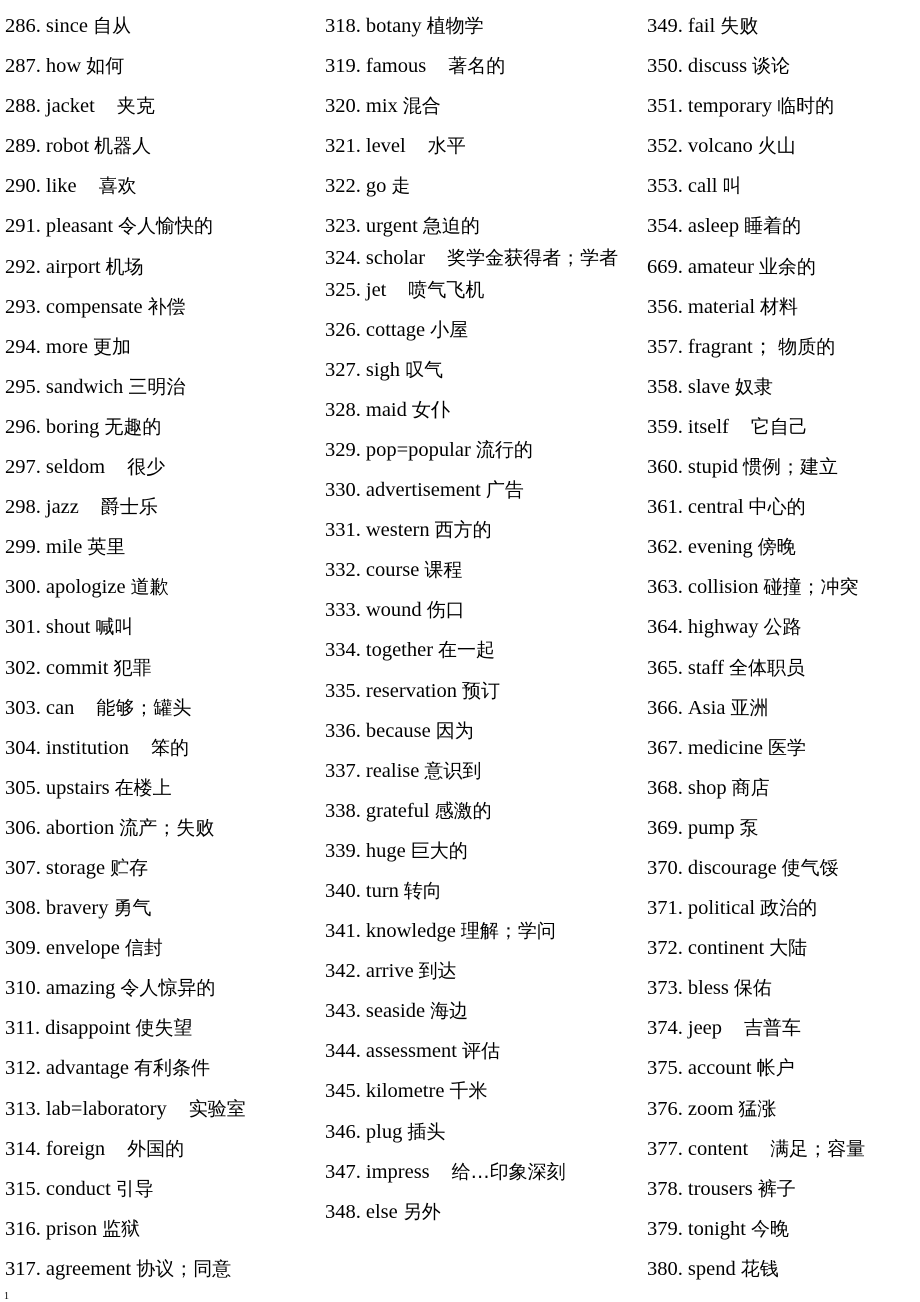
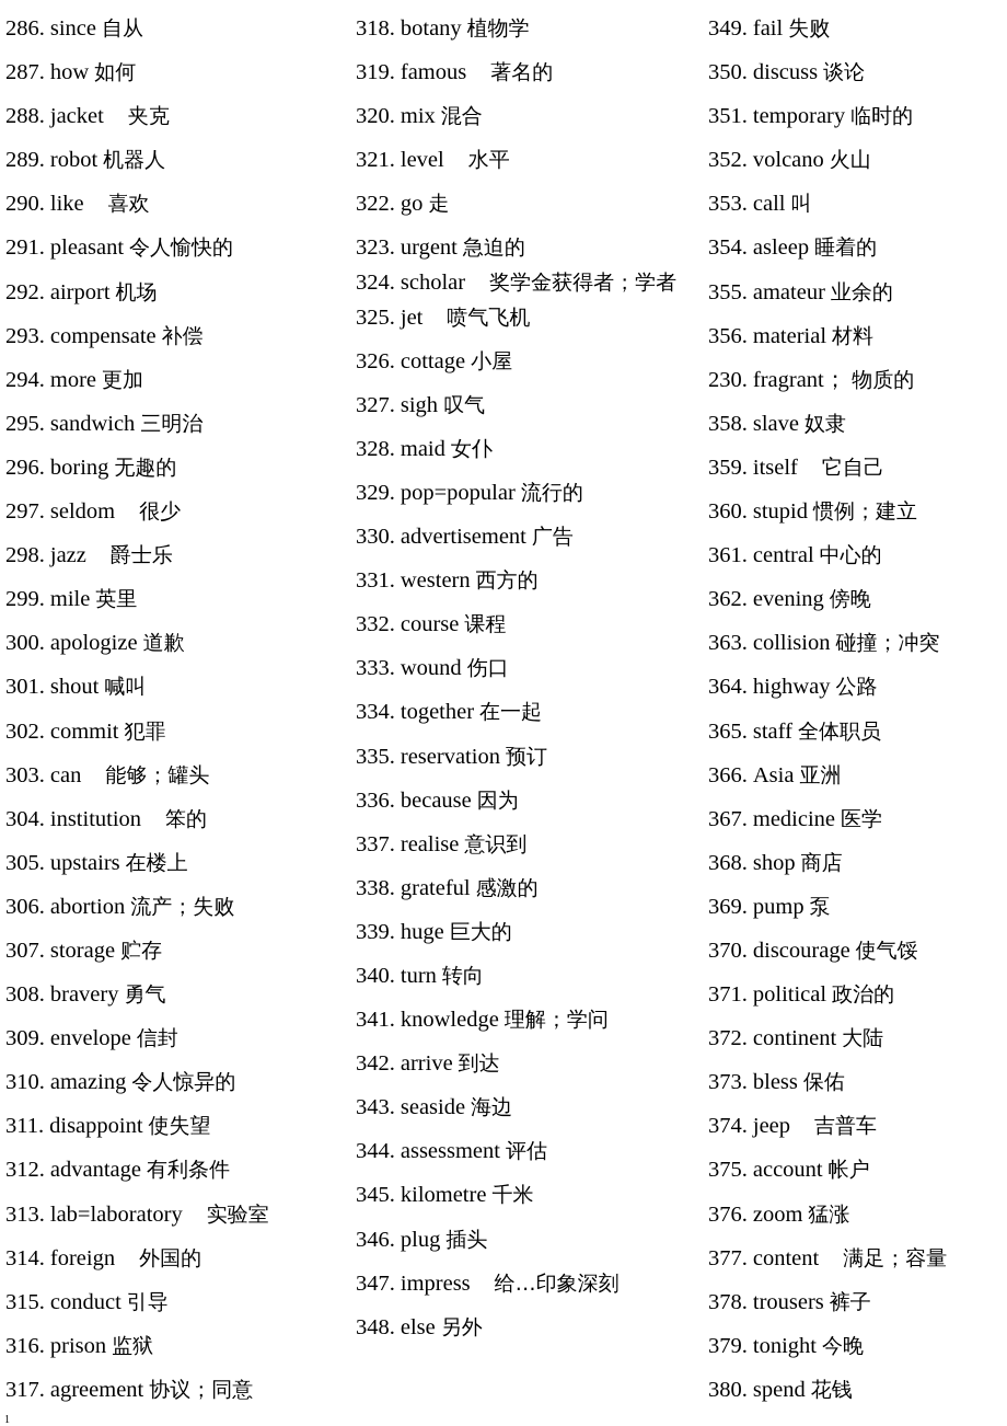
  286.
  since 自从
  287.
  how 如何
  288.
  jacket 夹克
  289.
  robot 机器人
  290.
  like 喜欢
  291.
  pleasant 令人愉快的
  292.
  airport 机场
  293.
  compensate 补偿
  294.
  more 更加
  295.
  sandwich 三明治
  296.
  boring 无趣的
  297.
  seldom 很少
  298.
  jazz 爵士乐
  299.
  mile 英里
  300.
  apologize 道歉
  301.
  shout 喊叫
  302.
  commit 犯罪
  303.
  can 能够；罐头
  304.
  institution 笨的
  305.
  upstairs 在楼上
  306.
  abortion 流产；失败
  307.
  storage 贮存
  308.
  bravery 勇气
  309.
  envelope 信封
  310.
  amazing 令人惊异的
  311.
  disappoint 使失望
  312.
  advantage 有利条件
  313.
  lab=laboratory 实验室
  314.
  foreign 外国的
  315.
  conduct 引导
  316.
  prison 监狱
  317.
  agreement 协议；同意
  318.
  botany 植物学
  319.
  famous 著名的
  320.
  mix 混合
  321.
  level 水平
  322.
  go 走
  323.
  urgent 急迫的
  324.
  scholar 奖学金获得者；学者
  325.
  jet 喷气飞机
  326.
  cottage 小屋
  327.
  sigh 叹气
  328.
  maid 女仆
  329.
  pop=popular 流行的
  330.
  advertisement 广告
  331.
  western 西方的
  332.
  course 课程
  333.
  wound 伤口
  334.
  together 在一起
  335.
  reservation 预订
  336.
  because 因为
  337.
  realise 意识到
  338.
  grateful 感激的
  339.
  huge 巨大的
  340.
  turn 转向
  341.
  knowledge 理解；学问
  342.
  arrive 到达
  343.
  seaside 海边
  344.
  assessment 评估
  345.
  kilometre 千米
  346.
  plug 插头
  347.
  impress 给…印象深刻
  348.
  else 另外
  349.
  fail 失败
  350.
  discuss 谈论
  351.
  temporary 临时的
  352.
  volcano 火山
  353.
  call 叫
  354.
  asleep 睡着的
- 669.
+ 355.
  amateur 业余的
  356.
  material 材料
- 357.
+ 230.
  fragrant； 物质的
  358.
  slave 奴隶
  359.
  itself 它自己
  360.
  stupid 惯例；建立
  361.
  central 中心的
  362.
  evening 傍晚
  363.
  collision 碰撞；冲突
  364.
  highway 公路
  365.
  staff 全体职员
  366.
  Asia 亚洲
  367.
  medicine 医学
  368.
  shop 商店
  369.
  pump 泵
  370.
  discourage 使气馁
  371.
  political 政治的
  372.
  continent 大陆
  373.
  bless 保佑
  374.
  jeep 吉普车
  375.
  account 帐户
  376.
  zoom 猛涨
  377.
  content 满足；容量
  378.
  trousers 裤子
  379.
  tonight 今晚
  380.
  spend 花钱
  1
